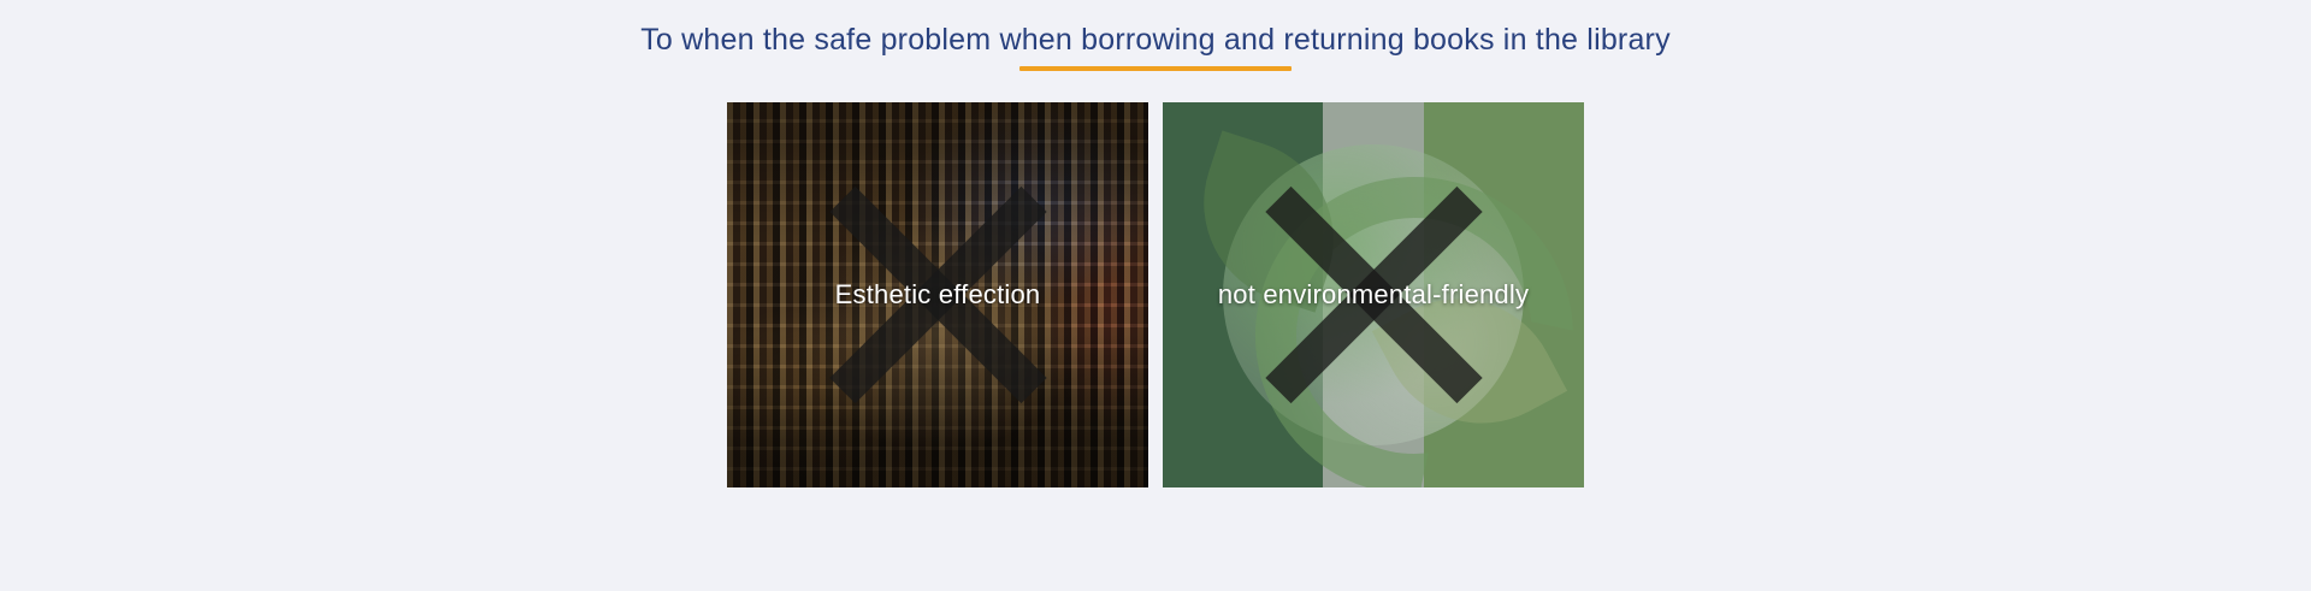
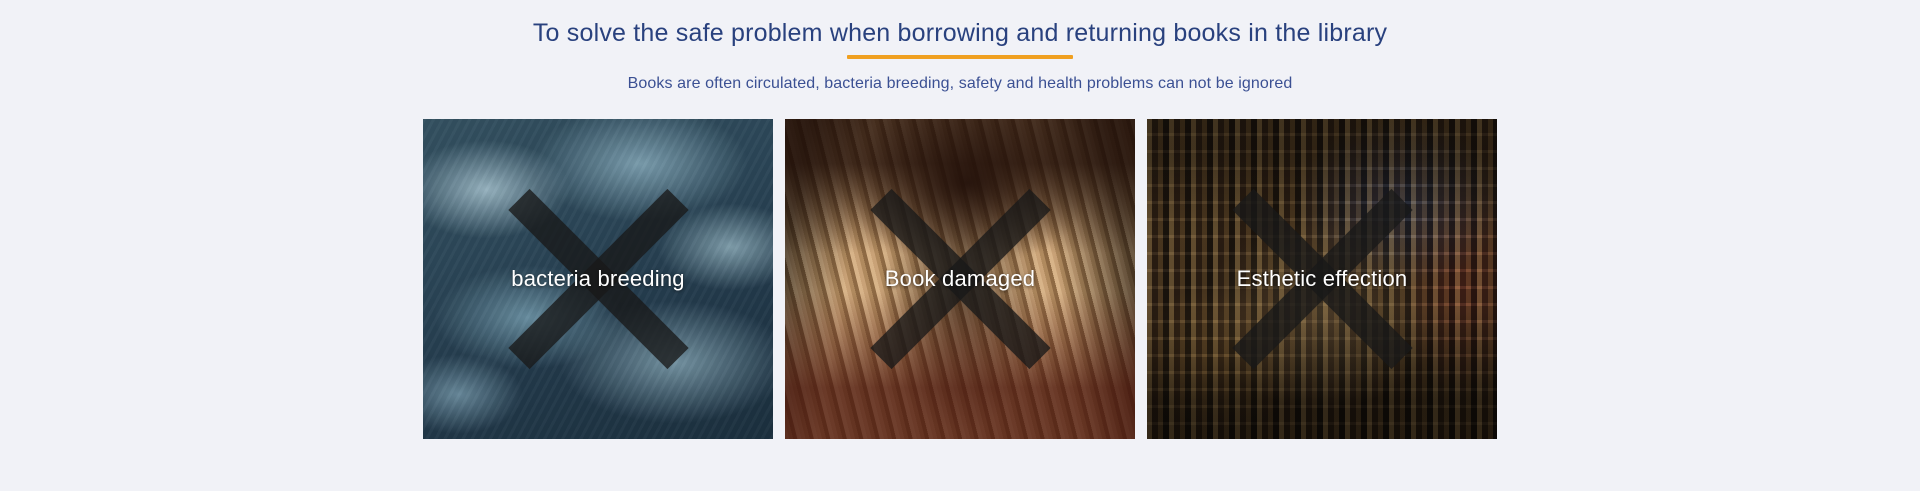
- To when the safe problem when borrowing and returning books in the library
+ To solve the safe problem when borrowing and returning books in the library
+ Books are often circulated, bacteria breeding, safety and health problems can not be ignored
+ bacteria breeding
+ Book damaged
  Esthetic effection
- not environmental-friendly
